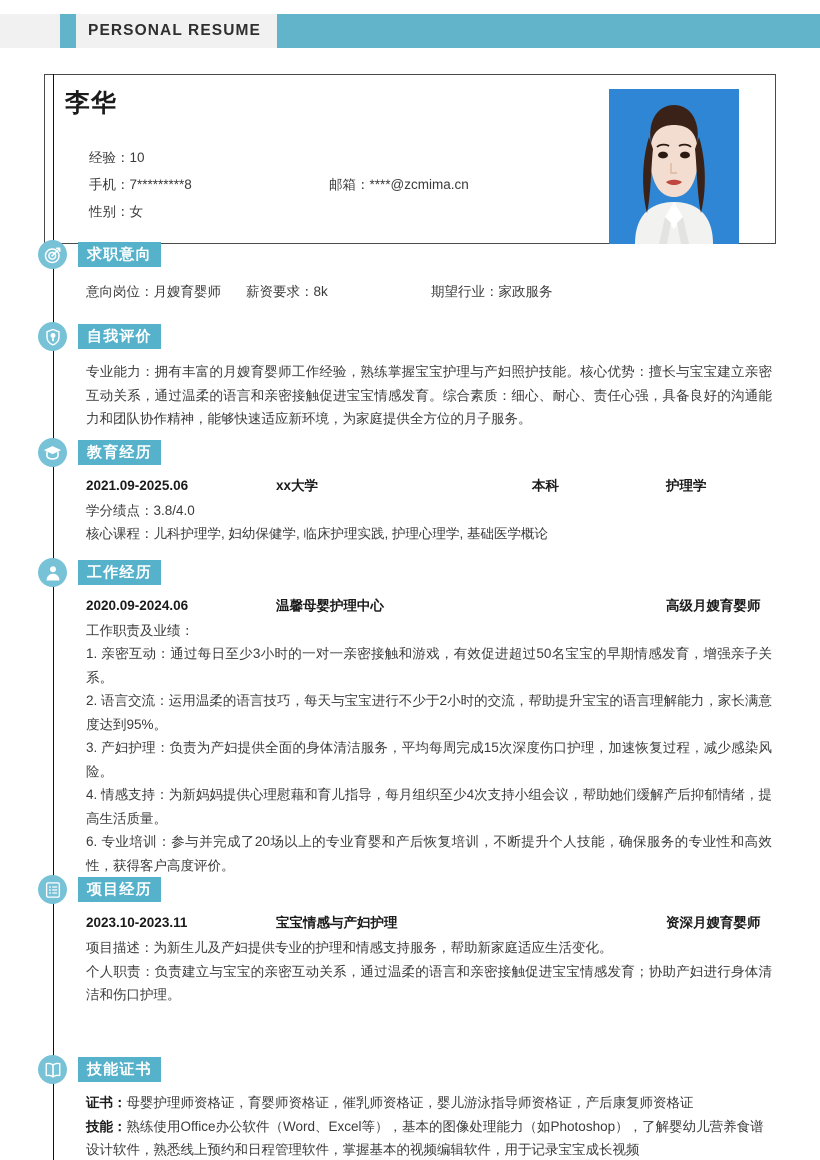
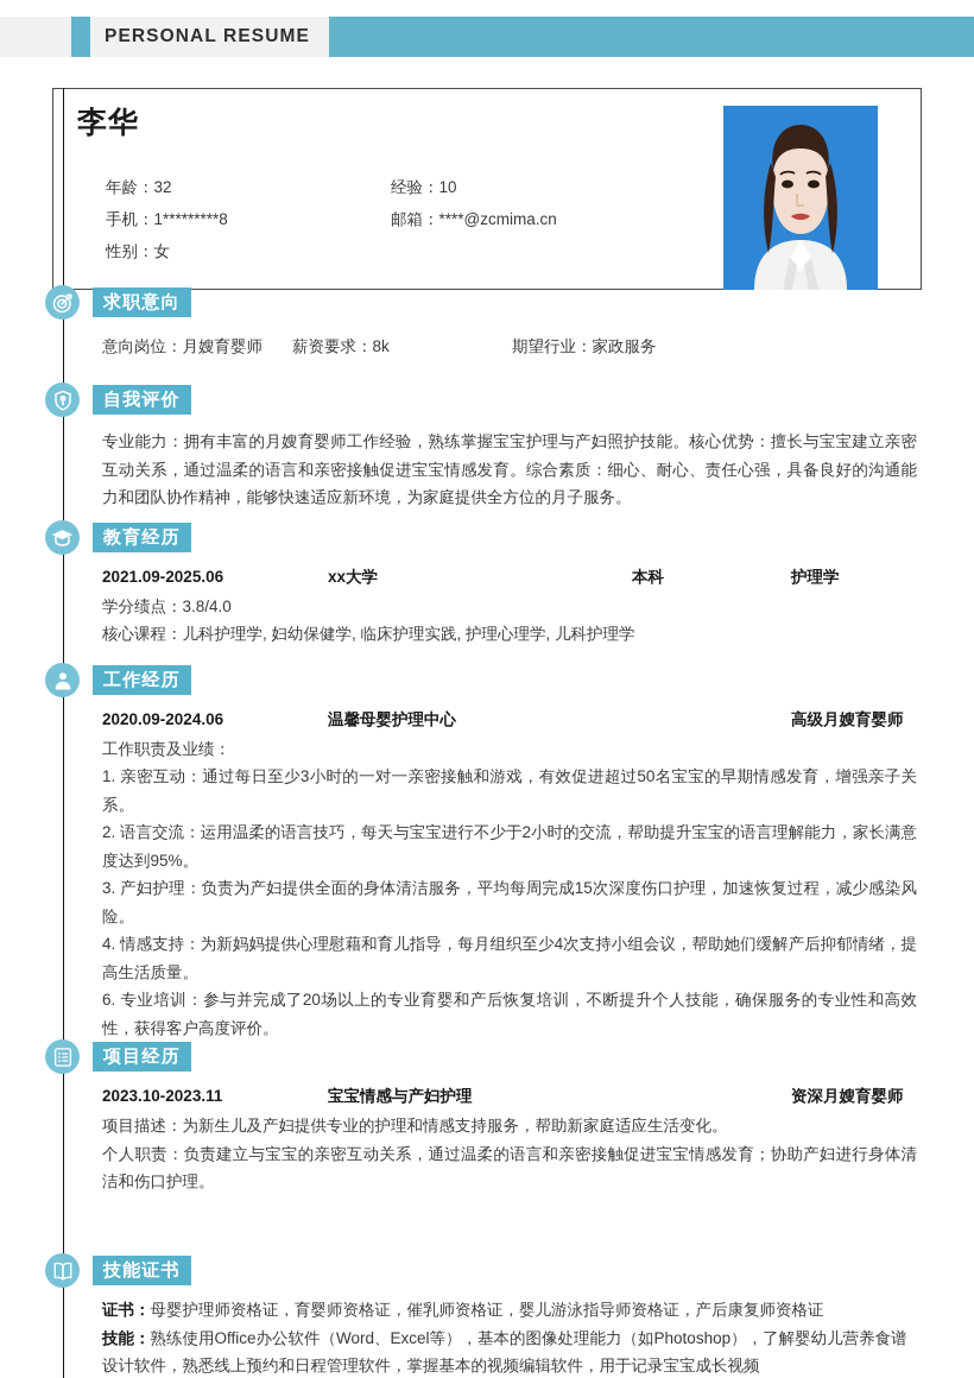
  PERSONAL RESUME
  李华
+ 年龄：32
  经验：10
- 手机：7*********8
+ 手机：1*********8
  邮箱：****@zcmima.cn
  性别：女
  求职意向
  意向岗位：月嫂育婴师
  薪资要求：8k
  期望行业：家政服务
  自我评价
  专业能力：拥有丰富的月嫂育婴师工作经验，熟练掌握宝宝护理与产妇照护技能。核心优势：擅长与宝宝建立亲密互动关系，通过温柔的语言和亲密接触促进宝宝情感发育。综合素质：细心、耐心、责任心强，具备良好的沟通能力和团队协作精神，能够快速适应新环境，为家庭提供全方位的月子服务。
  教育经历
  2021.09-2025.06
  xx大学
  本科
  护理学
  学分绩点：3.8/4.0
- 核心课程：儿科护理学, 妇幼保健学, 临床护理实践, 护理心理学, 基础医学概论
+ 核心课程：儿科护理学, 妇幼保健学, 临床护理实践, 护理心理学, 儿科护理学
  工作经历
  2020.09-2024.06
  温馨母婴护理中心
  高级月嫂育婴师
  工作职责及业绩：
  1. 亲密互动：通过每日至少3小时的一对一亲密接触和游戏，有效促进超过50名宝宝的早期情感发育，增强亲子关系。
  2. 语言交流：运用温柔的语言技巧，每天与宝宝进行不少于2小时的交流，帮助提升宝宝的语言理解能力，家长满意度达到95%。
  3. 产妇护理：负责为产妇提供全面的身体清洁服务，平均每周完成15次深度伤口护理，加速恢复过程，减少感染风险。
  4. 情感支持：为新妈妈提供心理慰藉和育儿指导，每月组织至少4次支持小组会议，帮助她们缓解产后抑郁情绪，提高生活质量。
  6. 专业培训：参与并完成了20场以上的专业育婴和产后恢复培训，不断提升个人技能，确保服务的专业性和高效性，获得客户高度评价。
  项目经历
  2023.10-2023.11
  宝宝情感与产妇护理
  资深月嫂育婴师
  项目描述：为新生儿及产妇提供专业的护理和情感支持服务，帮助新家庭适应生活变化。
  个人职责：负责建立与宝宝的亲密互动关系，通过温柔的语言和亲密接触促进宝宝情感发育；协助产妇进行身体清洁和伤口护理。
  技能证书
  证书：母婴护理师资格证，育婴师资格证，催乳师资格证，婴儿游泳指导师资格证，产后康复师资格证
  技能：熟练使用Office办公软件（Word、Excel等），基本的图像处理能力（如Photoshop），了解婴幼儿营养食谱设计软件，熟悉线上预约和日程管理软件，掌握基本的视频编辑软件，用于记录宝宝成长视频
